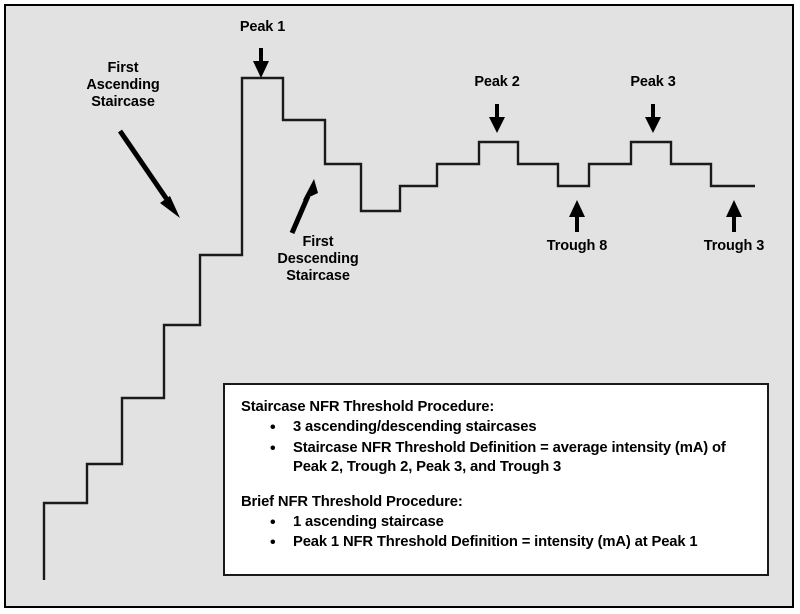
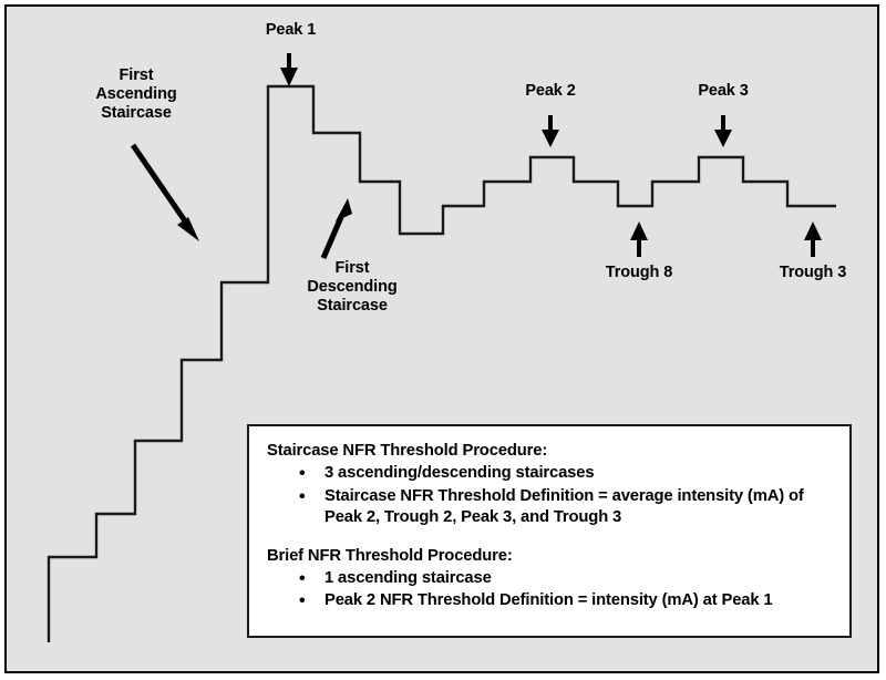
  First
  Ascending
  Staircase
  Peak 1
  First
  Descending
  Staircase
  Peak 2
  Peak 3
  Trough 8
  Trough 3
  Staircase NFR Threshold Procedure:
  •
  3 ascending/descending staircases
  •
  Staircase NFR Threshold Definition = average intensity (mA) of Peak 2, Trough 2, Peak 3, and Trough 3
  Brief NFR Threshold Procedure:
  •
  1 ascending staircase
  •
- Peak 1 NFR Threshold Definition = intensity (mA) at Peak 1
+ Peak 2 NFR Threshold Definition = intensity (mA) at Peak 1
